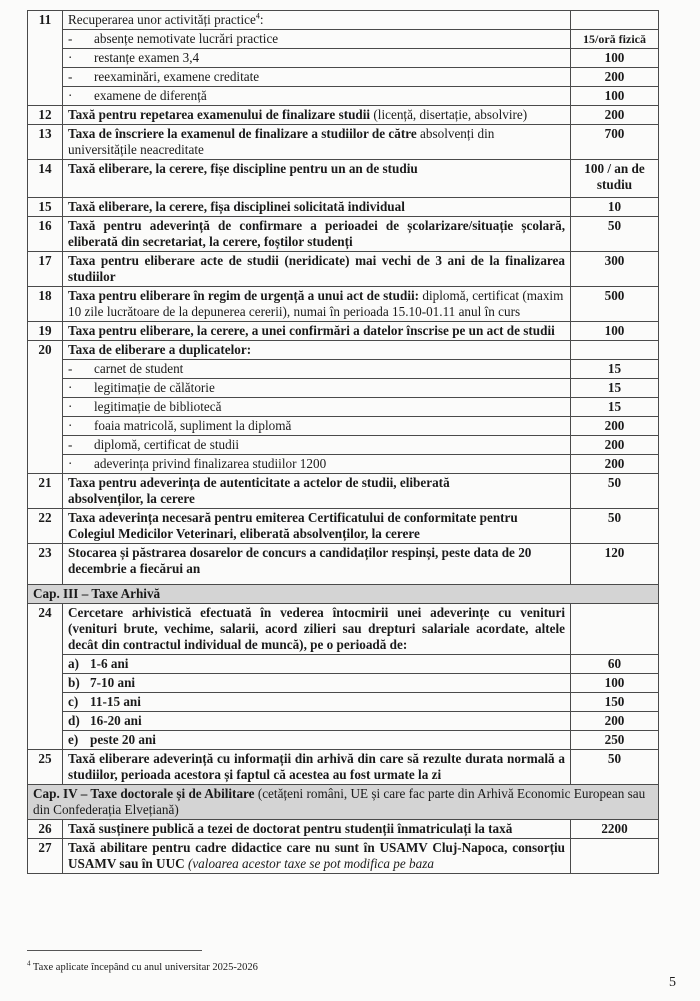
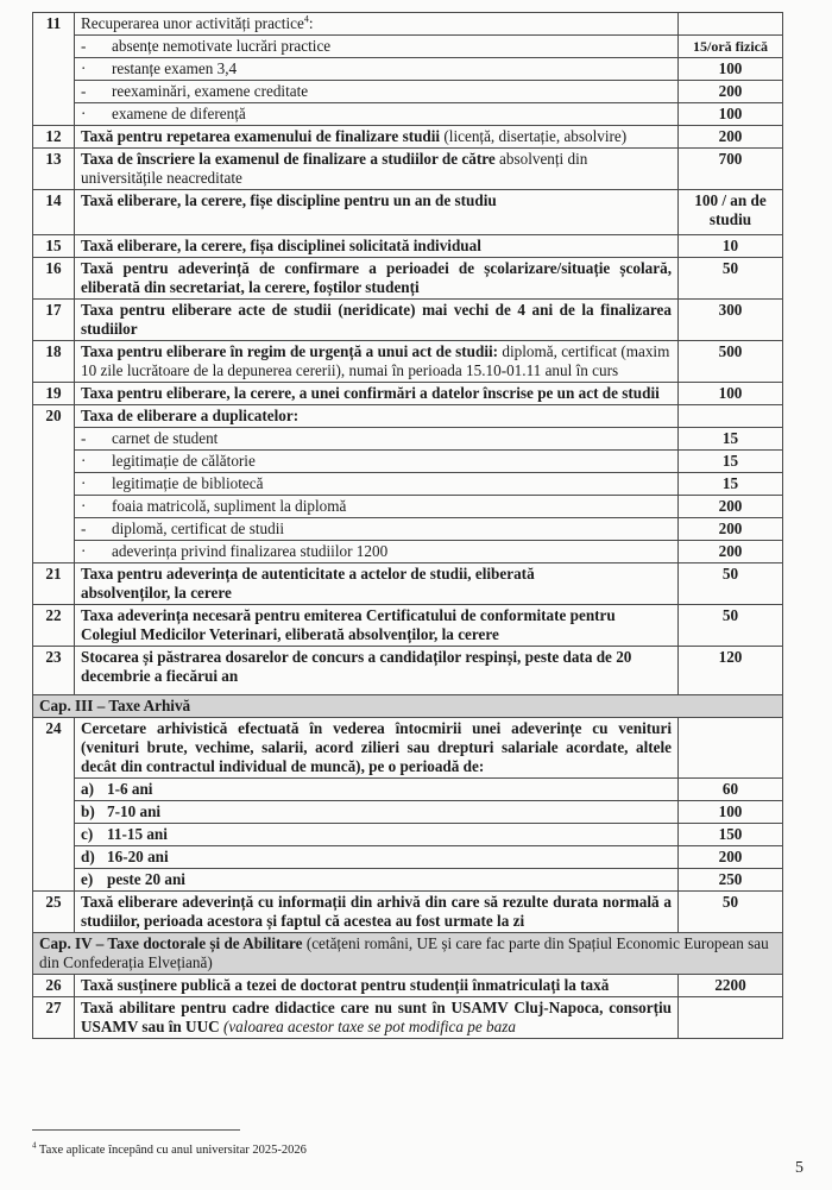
  11	Recuperarea unor activități practice4:
  - absențe nemotivate lucrări practice	15/oră fizică
  · restanțe examen 3,4	100
  - reexaminări, examene creditate	200
  · examene de diferență	100
  12	Taxă pentru repetarea examenului de finalizare studii (licență, disertație, absolvire)	200
  13	Taxa de înscriere la examenul de finalizare a studiilor de către absolvenți din universitățile neacreditate	700
  14	Taxă eliberare, la cerere, fișe discipline pentru un an de studiu	100 / an de studiu
  15	Taxă eliberare, la cerere, fișa disciplinei solicitată individual	10
  16	Taxă pentru adeverință de confirmare a perioadei de școlarizare/situație școlară, eliberată din secretariat, la cerere, foștilor studenți	50
- 17	Taxa pentru eliberare acte de studii (neridicate) mai vechi de 3 ani de la finalizarea studiilor	300
+ 17	Taxa pentru eliberare acte de studii (neridicate) mai vechi de 4 ani de la finalizarea studiilor	300
  18	Taxa pentru eliberare în regim de urgență a unui act de studii: diplomă, certificat (maxim 10 zile lucrătoare de la depunerea cererii), numai în perioada 15.10-01.11 anul în curs	500
  19	Taxa pentru eliberare, la cerere, a unei confirmări a datelor înscrise pe un act de studii	100
  20	Taxa de eliberare a duplicatelor:
  - carnet de student	15
  · legitimație de călătorie	15
  · legitimație de bibliotecă	15
  · foaia matricolă, supliment la diplomă	200
  - diplomă, certificat de studii	200
  · adeverința privind finalizarea studiilor 1200	200
  21	Taxa pentru adeverința de autenticitate a actelor de studii, eliberată absolvenților, la cerere	50
  22	Taxa adeverința necesară pentru emiterea Certificatului de conformitate pentru Colegiul Medicilor Veterinari, eliberată absolvenților, la cerere	50
  23	Stocarea și păstrarea dosarelor de concurs a candidaților respinși, peste data de 20 decembrie a fiecărui an	120
  Cap. III – Taxe Arhivă
  24	Cercetare arhivistică efectuată în vederea întocmirii unei adeverințe cu venituri (venituri brute, vechime, salarii, acord zilieri sau drepturi salariale acordate, altele decât din contractul individual de muncă), pe o perioadă de:
  a) 1-6 ani	60
  b) 7-10 ani	100
  c) 11-15 ani	150
  d) 16-20 ani	200
  e) peste 20 ani	250
  25	Taxă eliberare adeverință cu informații din arhivă din care să rezulte durata normală a studiilor, perioada acestora și faptul că acestea au fost urmate la zi	50
- Cap. IV – Taxe doctorale și de Abilitare (cetățeni români, UE și care fac parte din Arhivă Economic European sau din Confederația Elvețiană)
+ Cap. IV – Taxe doctorale și de Abilitare (cetățeni români, UE și care fac parte din Spațiul Economic European sau din Confederația Elvețiană)
  26	Taxă susținere publică a tezei de doctorat pentru studenții înmatriculați la taxă	2200
  27	Taxă abilitare pentru cadre didactice care nu sunt în USAMV Cluj-Napoca, consorțiu USAMV sau în UUC (valoarea acestor taxe se pot modifica pe baza
  4 Taxe aplicate începând cu anul universitar 2025-2026
  5
